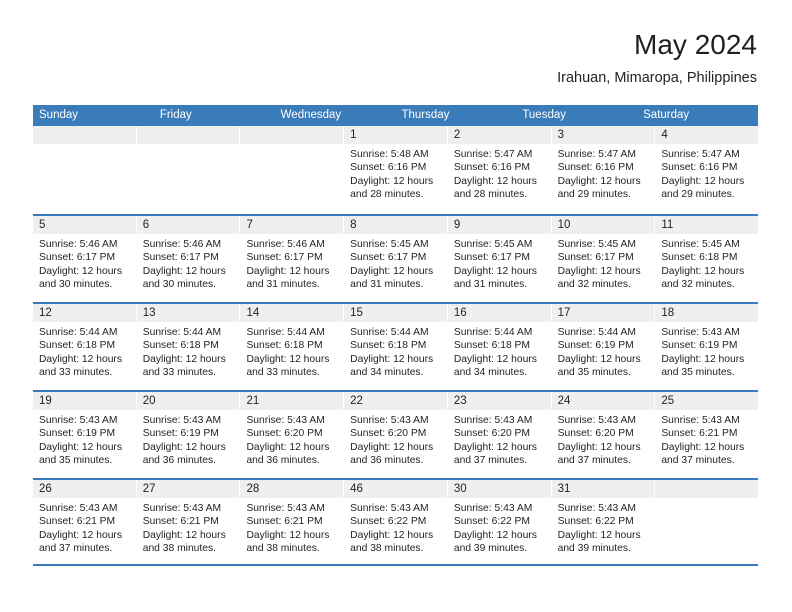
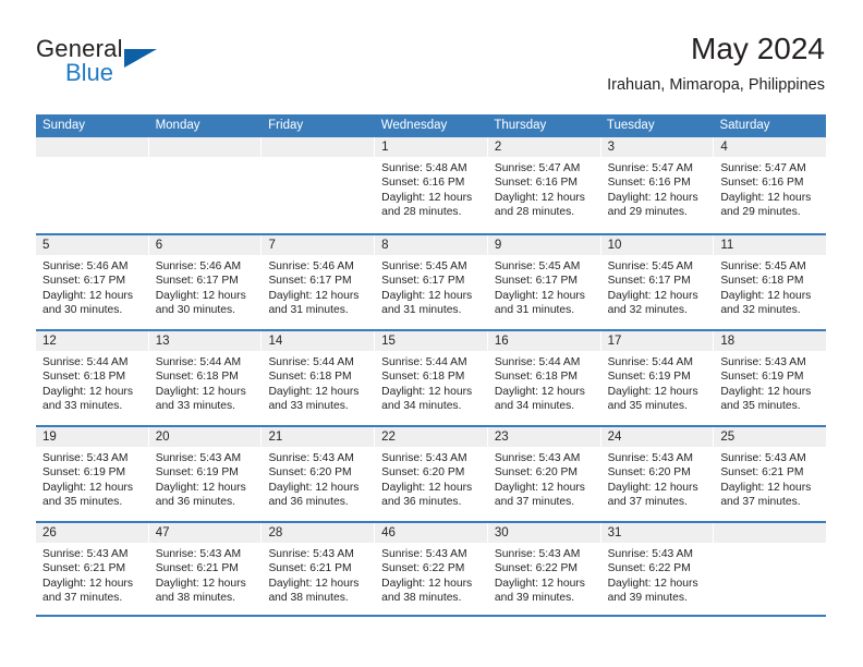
+ General
+ Blue
  May 2024
  Irahuan, Mimaropa, Philippines
  Sunday
+ Monday
  Friday
  Wednesday
  Thursday
  Tuesday
  Saturday
  1
  Sunrise: 5:48 AM
  Sunset: 6:16 PM
  Daylight: 12 hours
  and 28 minutes.
  2
  Sunrise: 5:47 AM
  Sunset: 6:16 PM
  Daylight: 12 hours
  and 28 minutes.
  3
  Sunrise: 5:47 AM
  Sunset: 6:16 PM
  Daylight: 12 hours
  and 29 minutes.
  4
  Sunrise: 5:47 AM
  Sunset: 6:16 PM
  Daylight: 12 hours
  and 29 minutes.
  5
  Sunrise: 5:46 AM
  Sunset: 6:17 PM
  Daylight: 12 hours
  and 30 minutes.
  6
  Sunrise: 5:46 AM
  Sunset: 6:17 PM
  Daylight: 12 hours
  and 30 minutes.
  7
  Sunrise: 5:46 AM
  Sunset: 6:17 PM
  Daylight: 12 hours
  and 31 minutes.
  8
  Sunrise: 5:45 AM
  Sunset: 6:17 PM
  Daylight: 12 hours
  and 31 minutes.
  9
  Sunrise: 5:45 AM
  Sunset: 6:17 PM
  Daylight: 12 hours
  and 31 minutes.
  10
  Sunrise: 5:45 AM
  Sunset: 6:17 PM
  Daylight: 12 hours
  and 32 minutes.
  11
  Sunrise: 5:45 AM
  Sunset: 6:18 PM
  Daylight: 12 hours
  and 32 minutes.
  12
  Sunrise: 5:44 AM
  Sunset: 6:18 PM
  Daylight: 12 hours
  and 33 minutes.
  13
  Sunrise: 5:44 AM
  Sunset: 6:18 PM
  Daylight: 12 hours
  and 33 minutes.
  14
  Sunrise: 5:44 AM
  Sunset: 6:18 PM
  Daylight: 12 hours
  and 33 minutes.
  15
  Sunrise: 5:44 AM
  Sunset: 6:18 PM
  Daylight: 12 hours
  and 34 minutes.
  16
  Sunrise: 5:44 AM
  Sunset: 6:18 PM
  Daylight: 12 hours
  and 34 minutes.
  17
  Sunrise: 5:44 AM
  Sunset: 6:19 PM
  Daylight: 12 hours
  and 35 minutes.
  18
  Sunrise: 5:43 AM
  Sunset: 6:19 PM
  Daylight: 12 hours
  and 35 minutes.
  19
  Sunrise: 5:43 AM
  Sunset: 6:19 PM
  Daylight: 12 hours
  and 35 minutes.
  20
  Sunrise: 5:43 AM
  Sunset: 6:19 PM
  Daylight: 12 hours
  and 36 minutes.
  21
  Sunrise: 5:43 AM
  Sunset: 6:20 PM
  Daylight: 12 hours
  and 36 minutes.
  22
  Sunrise: 5:43 AM
  Sunset: 6:20 PM
  Daylight: 12 hours
  and 36 minutes.
  23
  Sunrise: 5:43 AM
  Sunset: 6:20 PM
  Daylight: 12 hours
  and 37 minutes.
  24
  Sunrise: 5:43 AM
  Sunset: 6:20 PM
  Daylight: 12 hours
  and 37 minutes.
  25
  Sunrise: 5:43 AM
  Sunset: 6:21 PM
  Daylight: 12 hours
  and 37 minutes.
  26
  Sunrise: 5:43 AM
  Sunset: 6:21 PM
  Daylight: 12 hours
  and 37 minutes.
- 27
+ 47
  Sunrise: 5:43 AM
  Sunset: 6:21 PM
  Daylight: 12 hours
  and 38 minutes.
  28
  Sunrise: 5:43 AM
  Sunset: 6:21 PM
  Daylight: 12 hours
  and 38 minutes.
  46
  Sunrise: 5:43 AM
  Sunset: 6:22 PM
  Daylight: 12 hours
  and 38 minutes.
  30
  Sunrise: 5:43 AM
  Sunset: 6:22 PM
  Daylight: 12 hours
  and 39 minutes.
  31
  Sunrise: 5:43 AM
  Sunset: 6:22 PM
  Daylight: 12 hours
  and 39 minutes.
